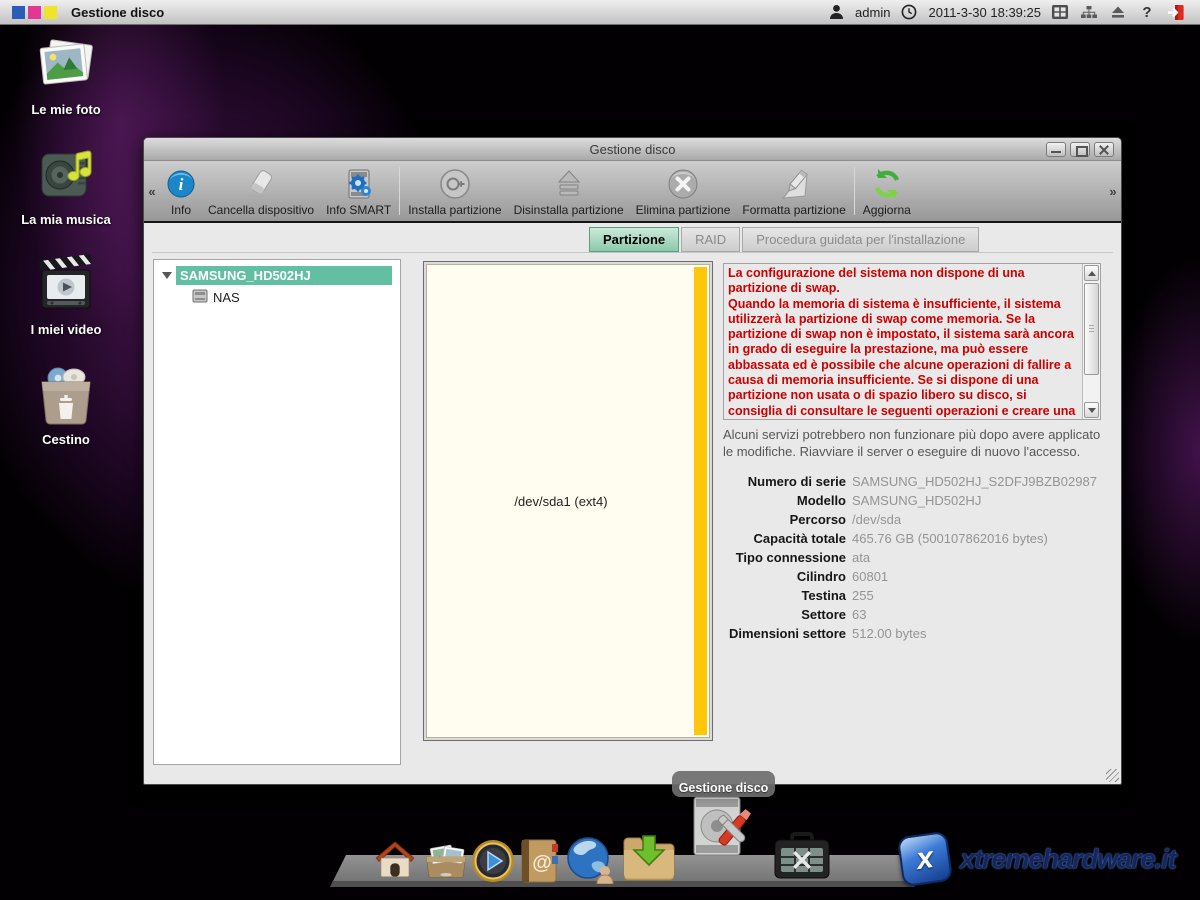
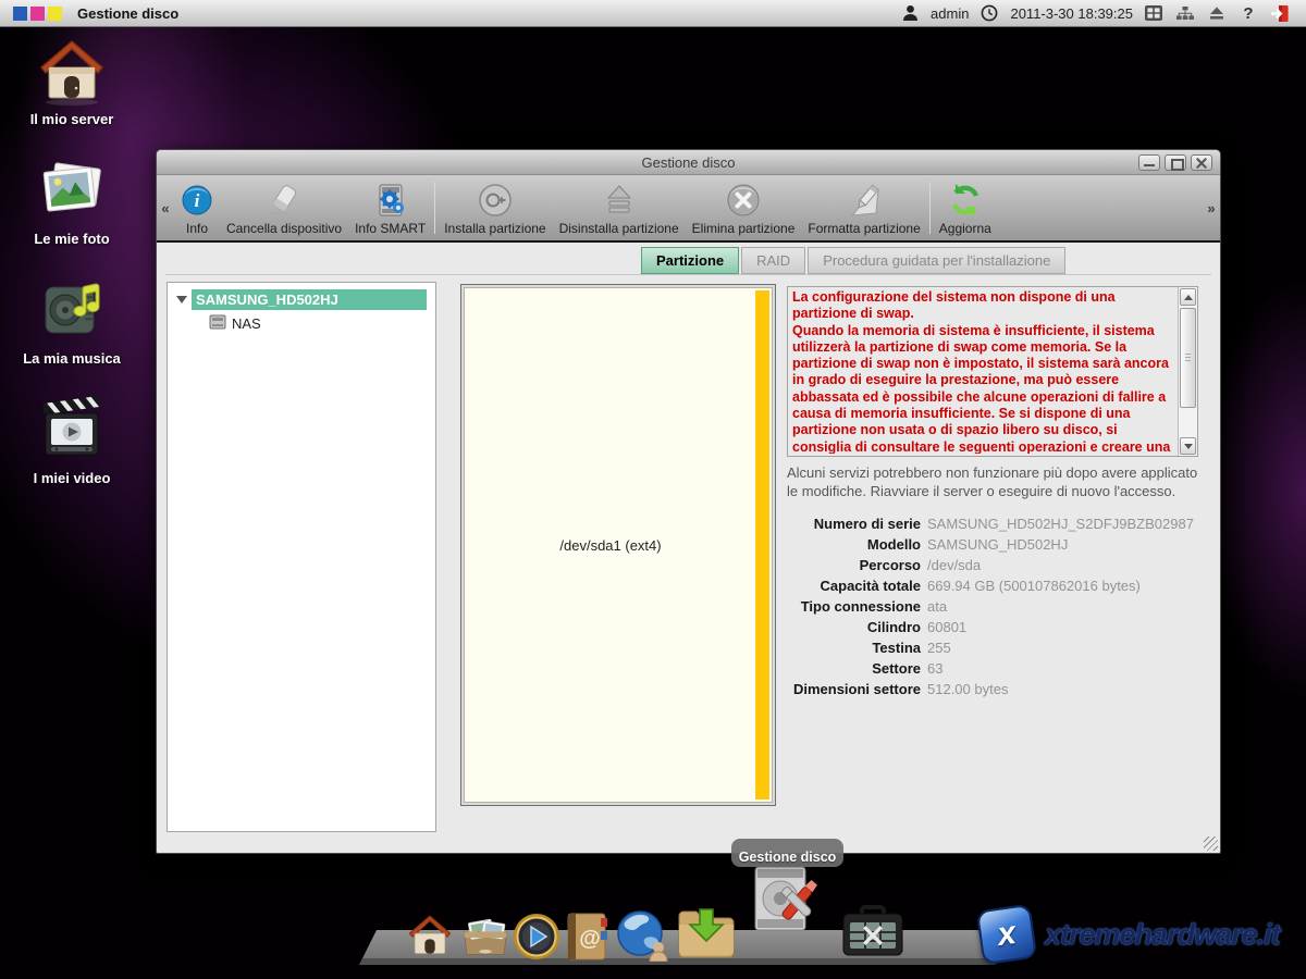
  Gestione disco
  admin
  2011-3-30 18:39:25
  ?
+ Il mio server
  Le mie foto
  La mia musica
  I miei video
- Cestino
  Gestione disco
  «
  i
  Info
  Cancella dispositivo
  Info SMART
  Installa partizione
  Disinstalla partizione
  Elimina partizione
  Formatta partizione
  Aggiorna
  »
  Partizione
  RAID
  Procedura guidata per l'installazione
  SAMSUNG_HD502HJ
  NAS
  /dev/sda1 (ext4)
  La configurazione del sistema non dispone di una partizione di swap.
  Quando la memoria di sistema è insufficiente, il sistema utilizzerà la partizione di swap come memoria. Se la partizione di swap non è impostato, il sistema sarà ancora in grado di eseguire la prestazione, ma può essere abbassata ed è possibile che alcune operazioni di fallire a causa di memoria insufficiente. Se si dispone di una partizione non usata o di spazio libero su disco, si consiglia di consultare le seguenti operazioni e creare una
  Alcuni servizi potrebbero non funzionare più dopo avere applicato le modifiche. Riavviare il server o eseguire di nuovo l'accesso.
  Numero di serie
  SAMSUNG_HD502HJ_S2DFJ9BZB02987
  Modello
  SAMSUNG_HD502HJ
  Percorso
  /dev/sda
  Capacità totale
- 465.76 GB (500107862016 bytes)
+ 669.94 GB (500107862016 bytes)
  Tipo connessione
  ata
  Cilindro
  60801
  Testina
  255
  Settore
  63
  Dimensioni settore
  512.00 bytes
  Gestione disco
  @
  xtremehardware.it
